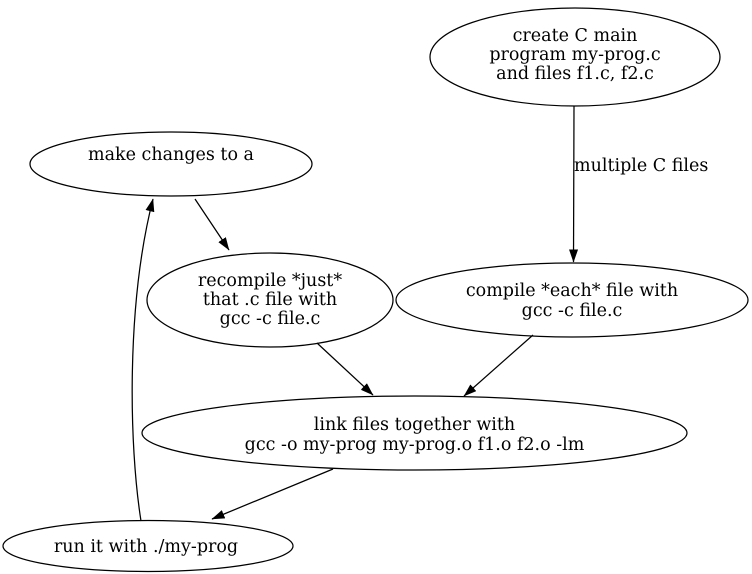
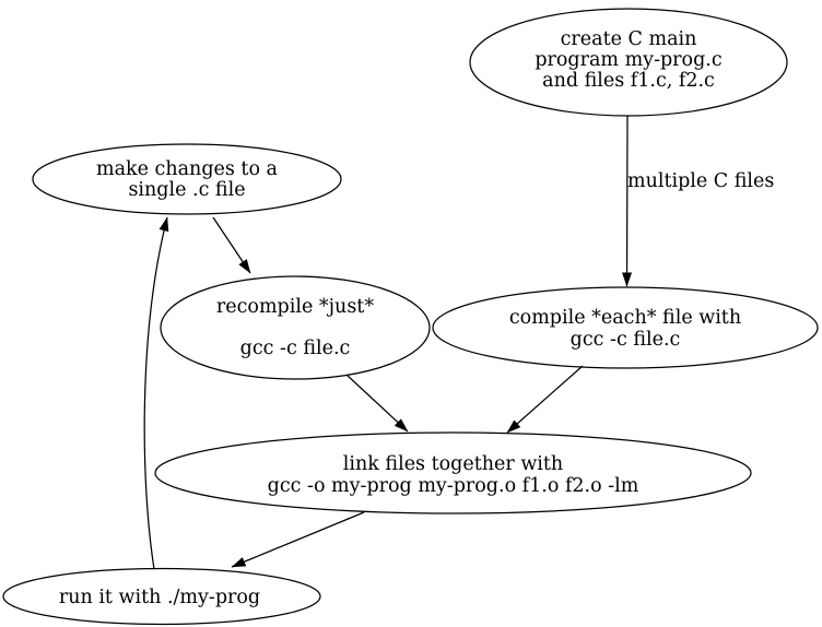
  multiple C files
  create C main
  program my-prog.c
  and files f1.c, f2.c
  make changes to a
+ single .c file
  recompile *just*
- that .c file with
  gcc -c file.c
  compile *each* file with
  gcc -c file.c
  link files together with
  gcc -o my-prog my-prog.o f1.o f2.o -lm
  run it with ./my-prog
